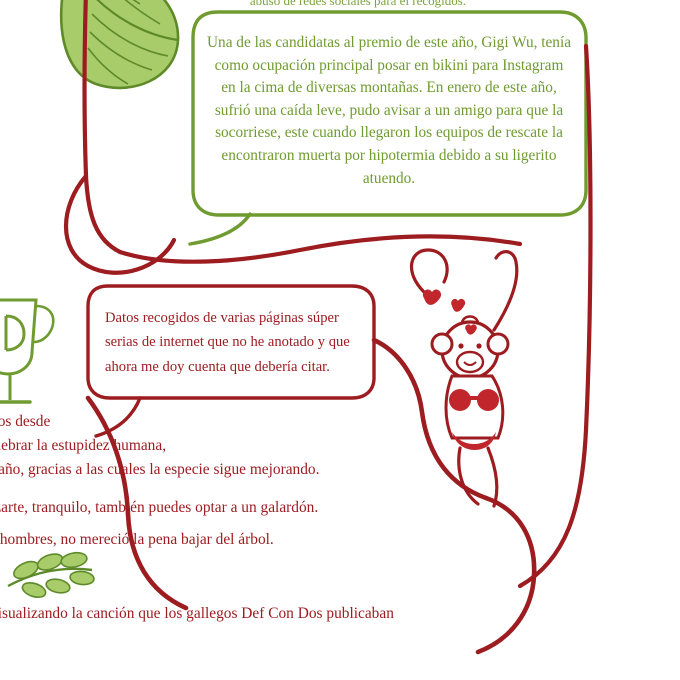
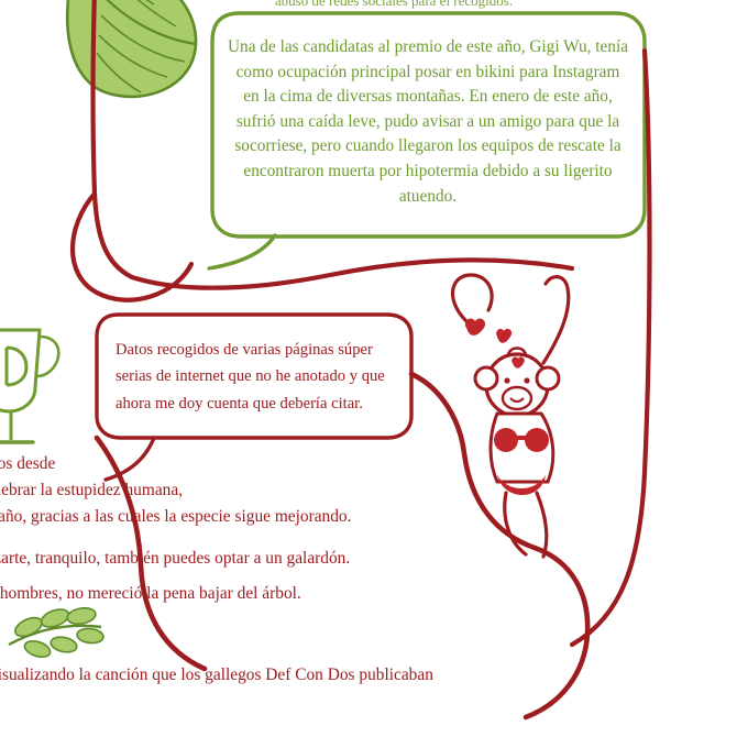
  abuso de redes sociales para el recogidos.
- Una de las candidatas al premio de este año, Gigi Wu, tenía como ocupación principal posar en bikini para Instagram en la cima de diversas montañas. En enero de este año, sufrió una caída leve, pudo avisar a un amigo para que la socorriese, este cuando llegaron los equipos de rescate la encontraron muerta por hipotermia debido a su ligerito atuendo.
+ Una de las candidatas al premio de este año, Gigi Wu, tenía como ocupación principal posar en bikini para Instagram en la cima de diversas montañas. En enero de este año, sufrió una caída leve, pudo avisar a un amigo para que la socorriese, pero cuando llegaron los equipos de rescate la encontraron muerta por hipotermia debido a su ligerito atuendo.
  Datos recogidos de varias páginas súper serias de internet que no he anotado y que ahora me doy cuenta que debería citar.
  os desde
  ebrar la estupidez humana,
  año, gracias a las cuales la especie sigue mejorando.
  arte, tranquilo, también puedes optar a un galardón.
  hombres, no mereció la pena bajar del árbol.
  sualizando la canción que los gallegos Def Con Dos publicaban
